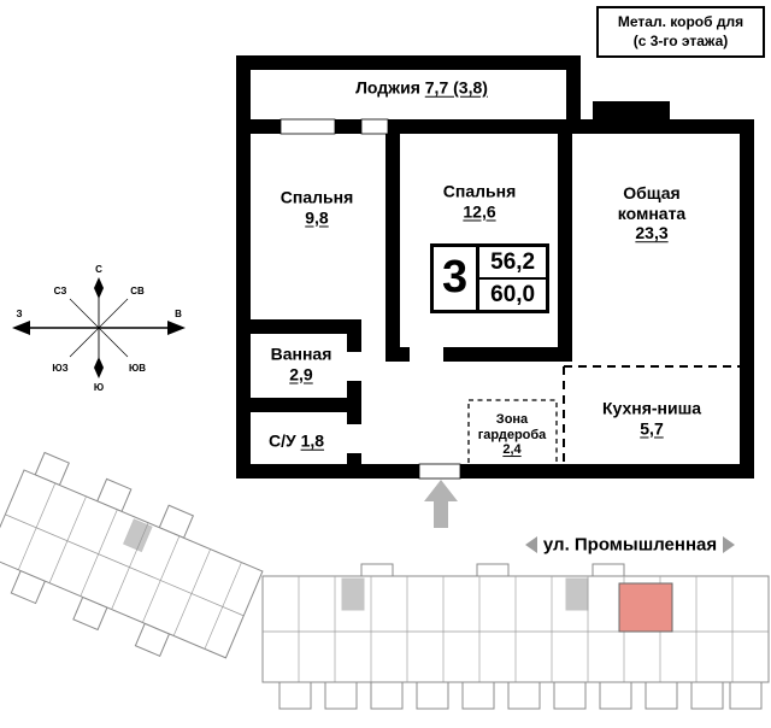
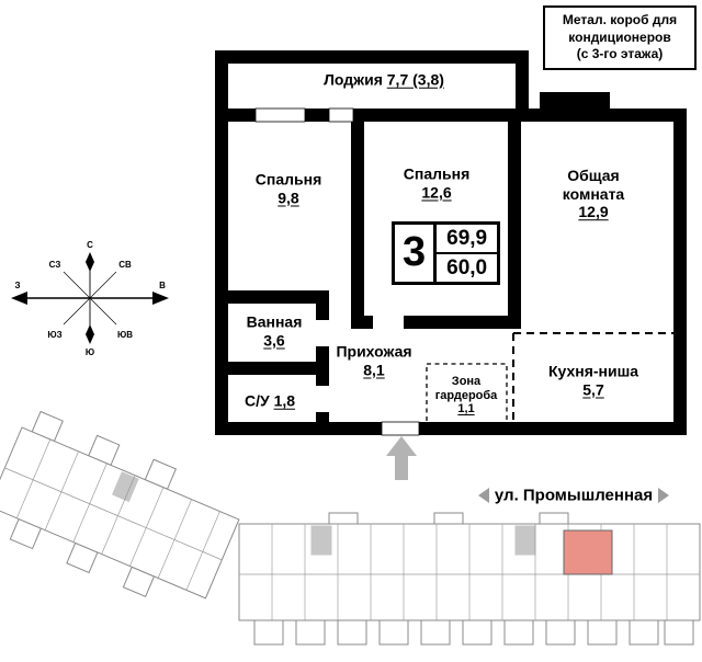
  С
  Ю
  В
  З
  СВ
  СЗ
  ЮВ
  ЮЗ
  Метал. короб для
+ кондиционеров
  (с 3-го этажа)
  Лоджия 7,7 (3,8)
  Спальня
  9,8
  Спальня
  12,6
  Общая
  комната
- 23,3
+ 12,9
  Ванная
- 2,9
+ 3,6
  С/У 1,8
+ Прихожая
+ 8,1
  Зона
  гардероба
- 2,4
+ 1,1
  Кухня-ниша
  5,7
  3
- 56,2
+ 69,9
  60,0
  ул. Промышленная
